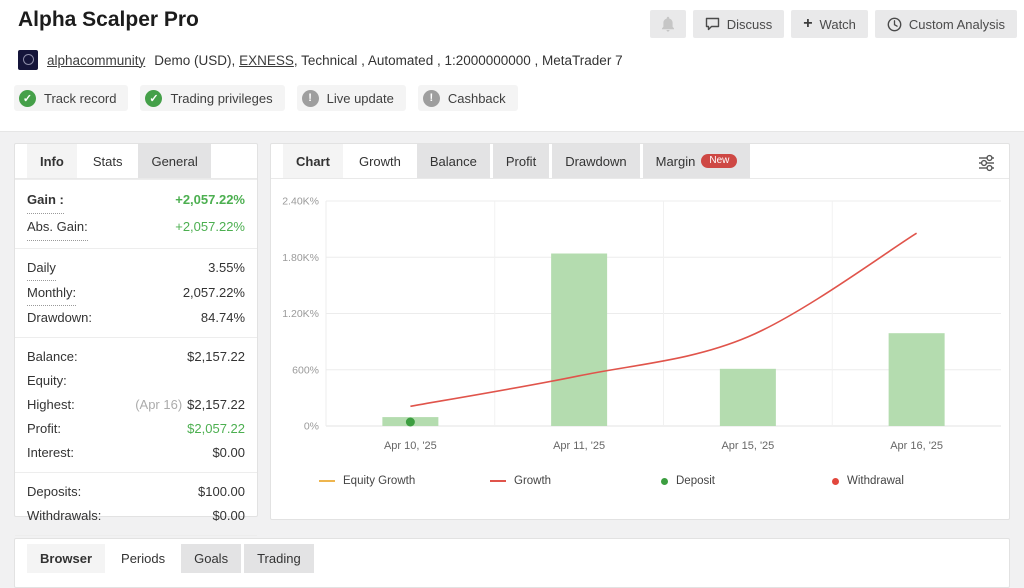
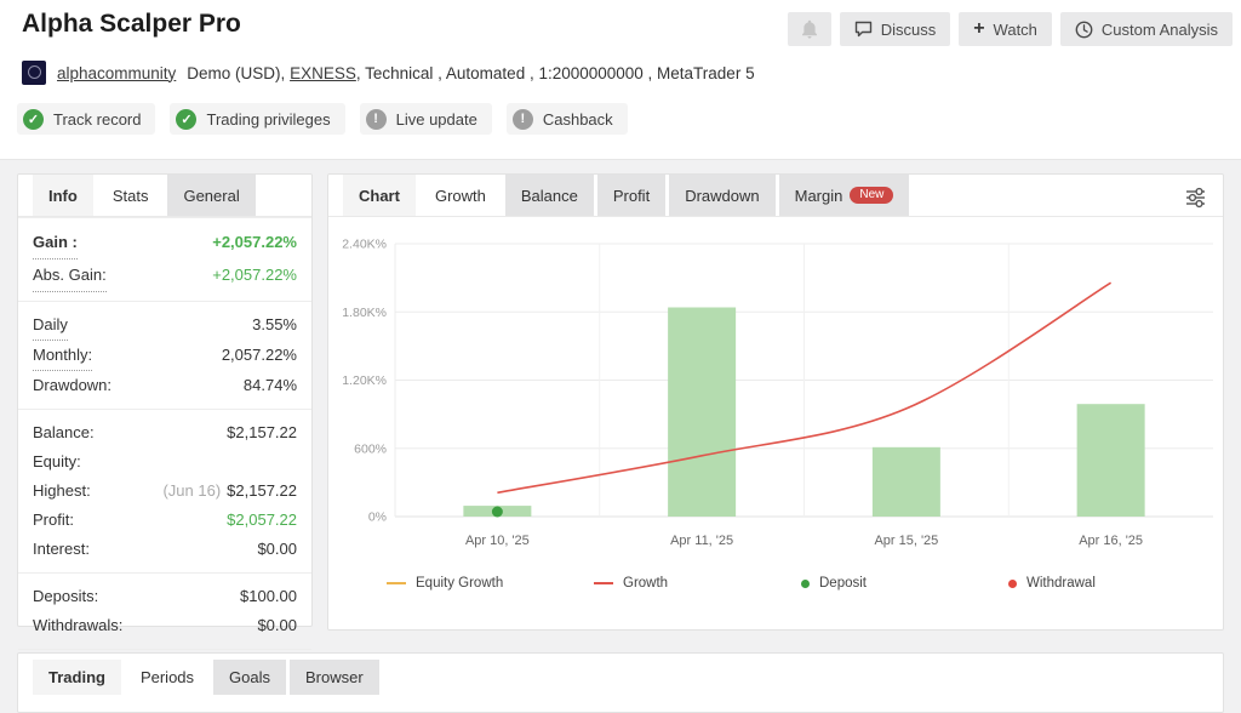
  Alpha Scalper Pro
  Discuss
  +
  Watch
  Custom Analysis
  alphacommunity
- Demo (USD), EXNESS, Technical , Automated , 1:2000000000 , MetaTrader 7
+ Demo (USD), EXNESS, Technical , Automated , 1:2000000000 , MetaTrader 5
  ✓
  Track record
  ✓
  Trading privileges
  !
  Live update
  !
  Cashback
  Info
  Stats
  General
  Gain :
  +2,057.22%
  Abs. Gain:
  +2,057.22%
  Daily
  3.55%
  Monthly:
  2,057.22%
  Drawdown:
  84.74%
  Balance:
  $2,157.22
  Equity:
  Highest:
- (Apr 16) $2,157.22
+ (Jun 16) $2,157.22
  Profit:
  $2,057.22
  Interest:
  $0.00
  Deposits:
  $100.00
  Withdrawals:
  $0.00
  Chart
  Growth
  Balance
  Profit
  Drawdown
  Margin
  New
  2.40K%
  1.80K%
  1.20K%
  600%
  0%
  Apr 10, '25
  Apr 11, '25
  Apr 15, '25
  Apr 16, '25
  Equity Growth
  Growth
  Deposit
  Withdrawal
- Browser
+ Trading
  Periods
  Goals
- Trading
+ Browser
